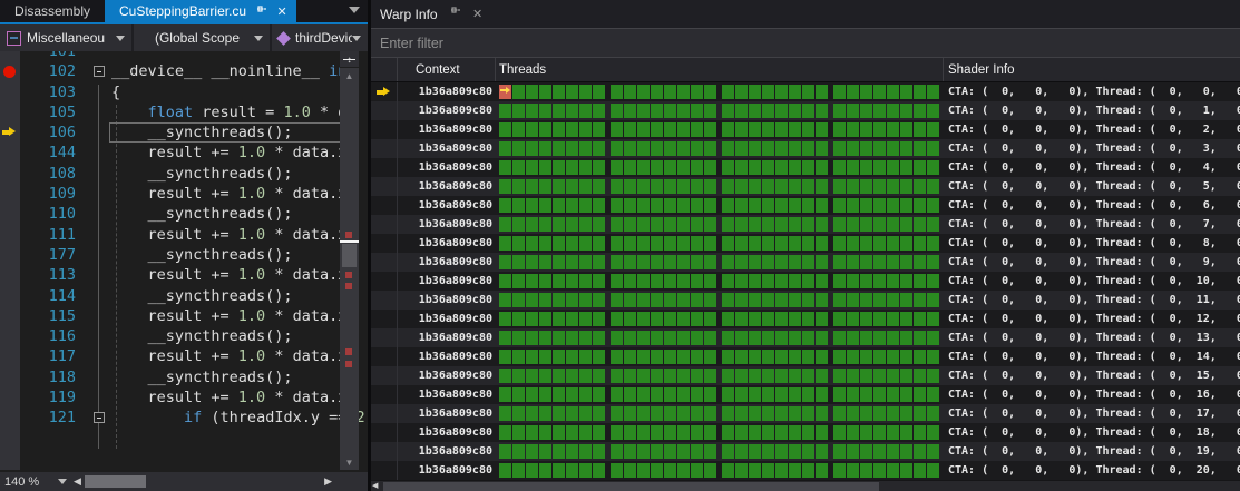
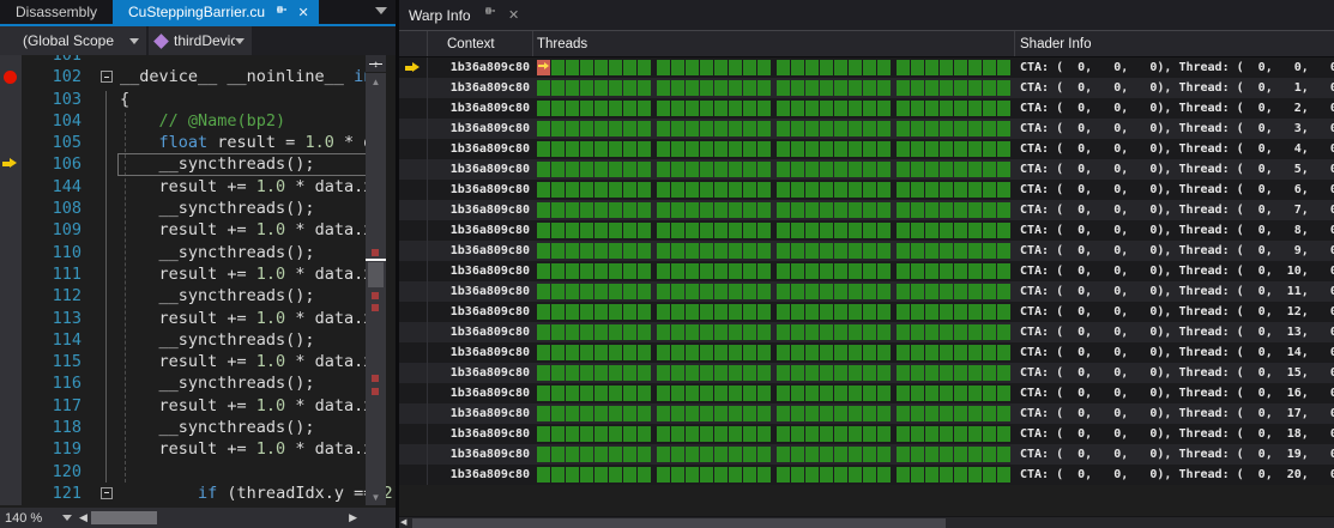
  Disassembly
  CuSteppingBarrier.cu
  ✕
- Miscellaneou
  (Global Scope
  thirdDevic
  101
  102
  __device__ __noinline__ i
  103
  {
+ 104
+ // @Name(bp2)
  105
  float result = 1.0 *
  106
  __syncthreads();
  144
  result += 1.0 * data.
  108
  __syncthreads();
  109
  result += 1.0 * data.
  110
  __syncthreads();
  111
  result += 1.0 * data.
- 177
+ 112
  __syncthreads();
  113
  result += 1.0 * data.
  114
  __syncthreads();
  115
  result += 1.0 * data.
  116
  __syncthreads();
  117
  result += 1.0 * data.
  118
  __syncthreads();
  119
  result += 1.0 * data.
+ 120
  121
  if (threadIdx.y = 2
  ↕
  ▲
  ▼
  140 %
  ◀
  ▶
  Warp Info
  ✕
- Enter filter
  Context
  Threads
  Shader Info
  1b36a809c80
  CTA: ( 0, 0, 0), Thread: ( 0, 0,
  1b36a809c80
  CTA: ( 0, 0, 0), Thread: ( 0, 1,
  1b36a809c80
  CTA: ( 0, 0, 0), Thread: ( 0, 2,
  1b36a809c80
  CTA: ( 0, 0, 0), Thread: ( 0, 3,
  1b36a809c80
  CTA: ( 0, 0, 0), Thread: ( 0, 4,
  1b36a809c80
  CTA: ( 0, 0, 0), Thread: ( 0, 5,
  1b36a809c80
  CTA: ( 0, 0, 0), Thread: ( 0, 6,
  1b36a809c80
  CTA: ( 0, 0, 0), Thread: ( 0, 7,
  1b36a809c80
  CTA: ( 0, 0, 0), Thread: ( 0, 8,
  1b36a809c80
  CTA: ( 0, 0, 0), Thread: ( 0, 9,
  1b36a809c80
  CTA: ( 0, 0, 0), Thread: ( 0, 10,
  1b36a809c80
  CTA: ( 0, 0, 0), Thread: ( 0, 11,
  1b36a809c80
  CTA: ( 0, 0, 0), Thread: ( 0, 12,
  1b36a809c80
  CTA: ( 0, 0, 0), Thread: ( 0, 13,
  1b36a809c80
  CTA: ( 0, 0, 0), Thread: ( 0, 14,
  1b36a809c80
  CTA: ( 0, 0, 0), Thread: ( 0, 15,
  1b36a809c80
  CTA: ( 0, 0, 0), Thread: ( 0, 16,
  1b36a809c80
  CTA: ( 0, 0, 0), Thread: ( 0, 17,
  1b36a809c80
  CTA: ( 0, 0, 0), Thread: ( 0, 18,
  1b36a809c80
  CTA: ( 0, 0, 0), Thread: ( 0, 19,
  1b36a809c80
  CTA: ( 0, 0, 0), Thread: ( 0, 20,
